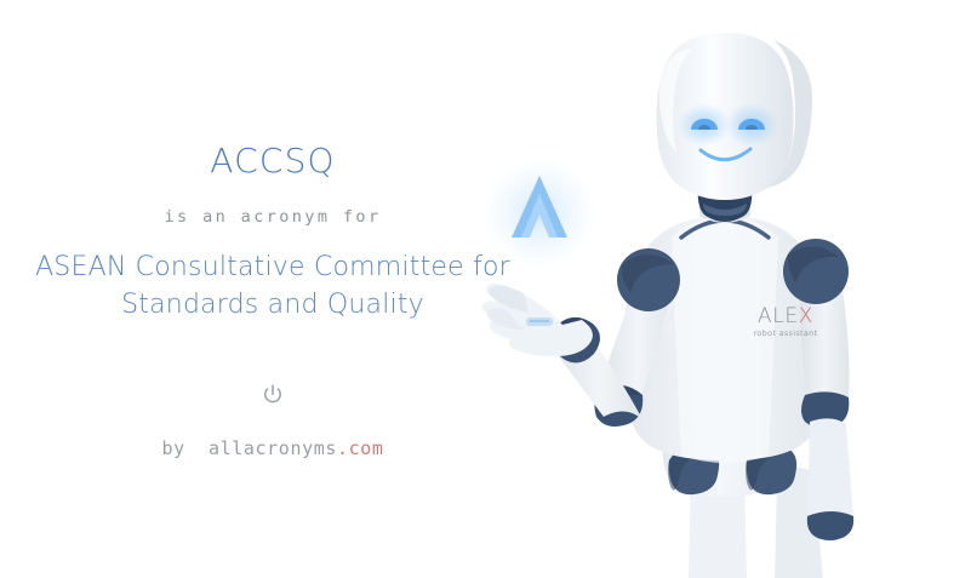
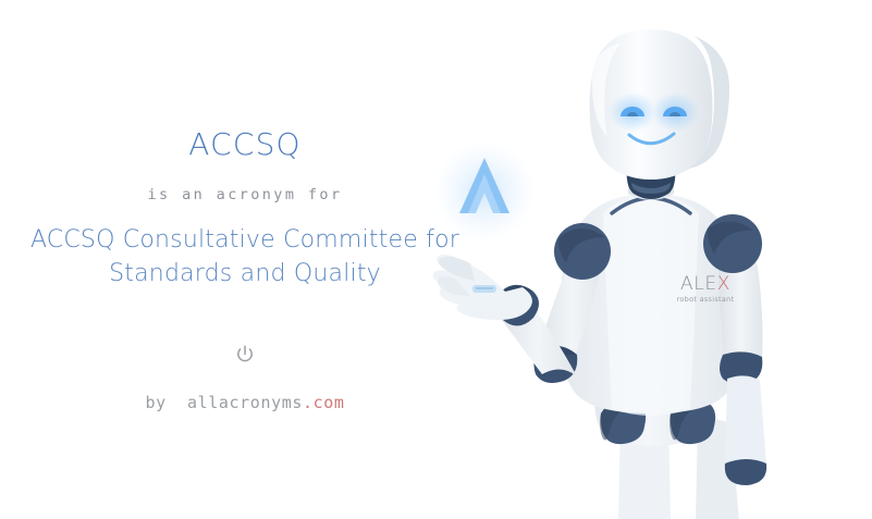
  ACCSQ
  is an acronym for
- ASEAN Consultative Committee for Standards and Quality
+ ACCSQ Consultative Committee for Standards and Quality
  by allacronyms.com
  ALEX
  robot assistant
